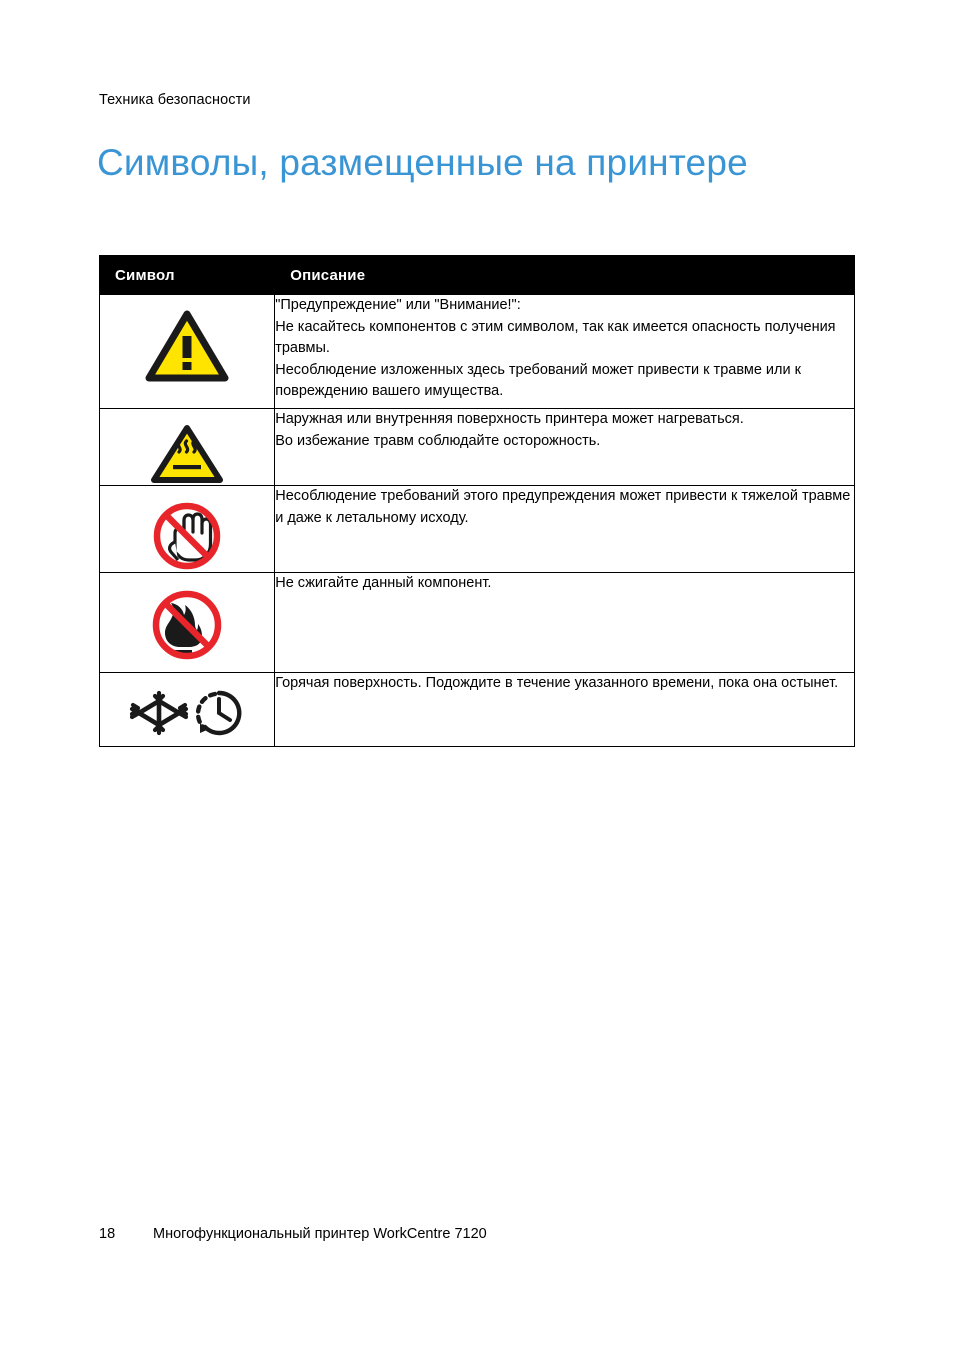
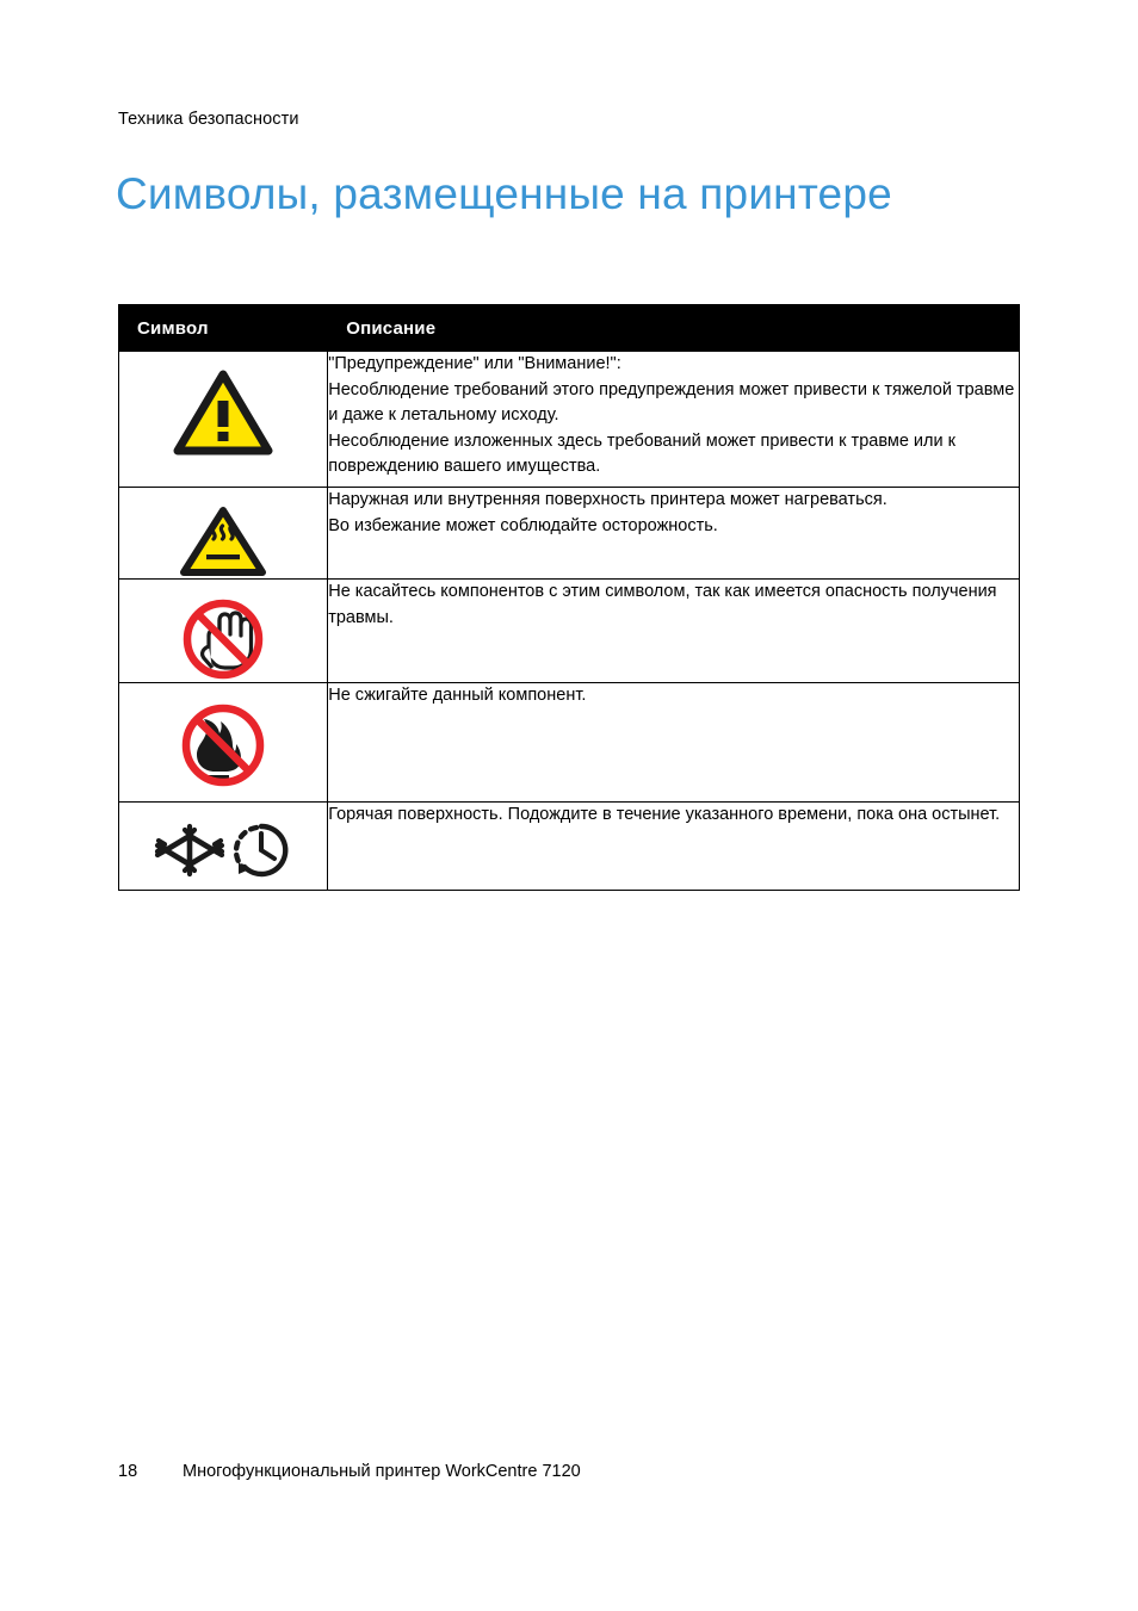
  Техника безопасности
  Символы, размещенные на принтере
  Символ	Описание
- 	"Предупреждение" или "Внимание!": Не касайтесь компонентов с этим символом, так как имеется опасность получения травмы. Несоблюдение изложенных здесь требований может привести к травме или к повреждению вашего имущества.
+ 	"Предупреждение" или "Внимание!": Несоблюдение требований этого предупреждения может привести к тяжелой травме и даже к летальному исходу. Несоблюдение изложенных здесь требований может привести к травме или к повреждению вашего имущества.
- 	Наружная или внутренняя поверхность принтера может нагреваться. Во избежание травм соблюдайте осторожность.
+ 	Наружная или внутренняя поверхность принтера может нагреваться. Во избежание может соблюдайте осторожность.
- 	Несоблюдение требований этого предупреждения может привести к тяжелой травме и даже к летальному исходу.
+ 	Не касайтесь компонентов с этим символом, так как имеется опасность получения травмы.
  	Не сжигайте данный компонент.
  	Горячая поверхность. Подождите в течение указанного времени, пока она остынет.
  18
  Многофункциональный принтер WorkCentre 7120
